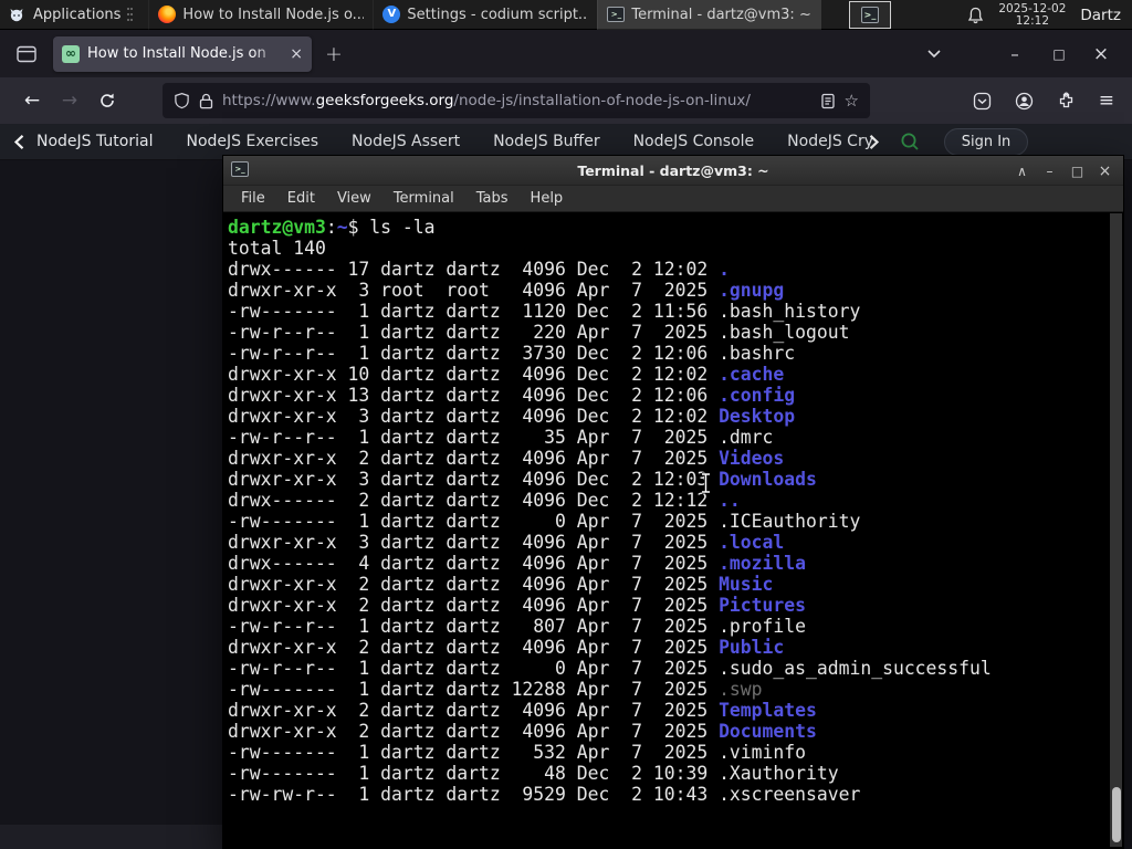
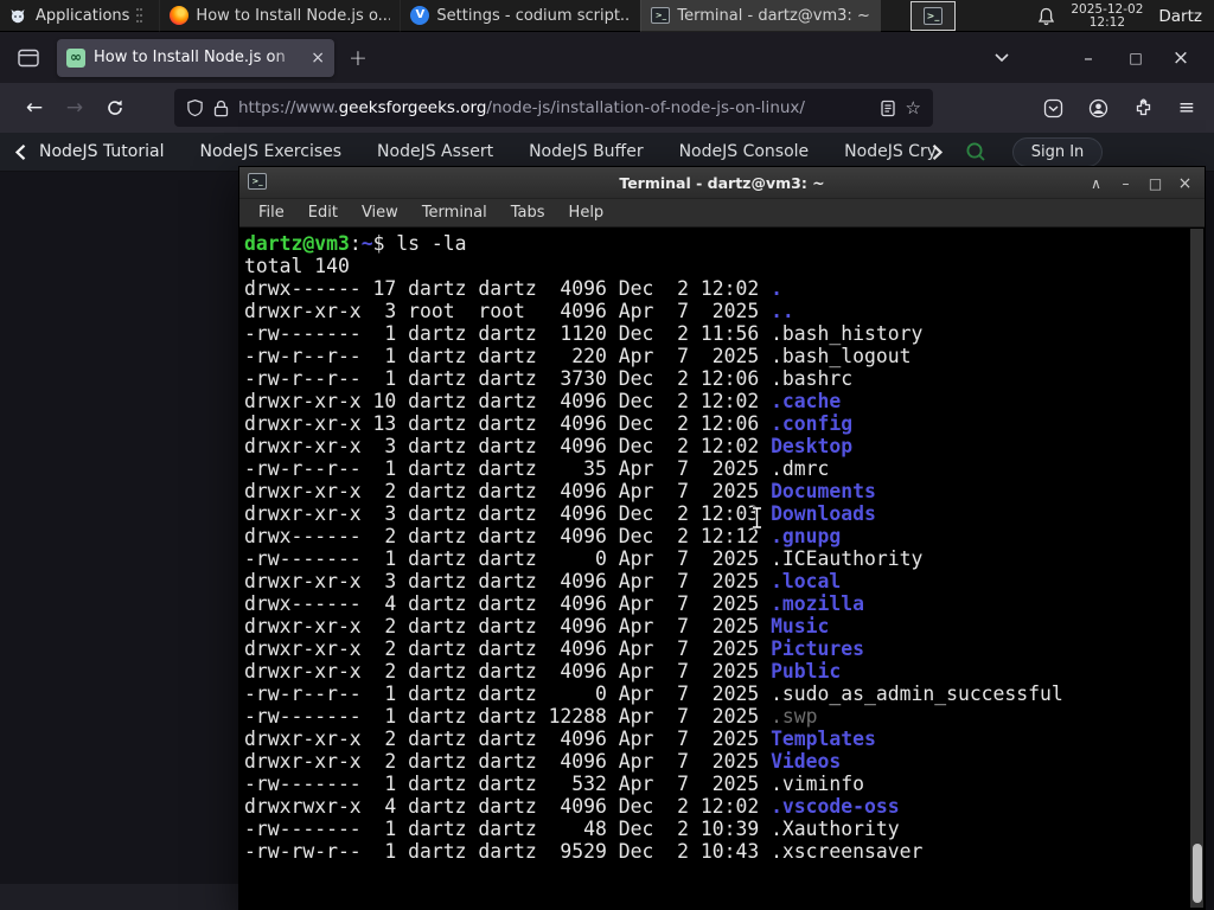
  Applications
  How to Install Node.js o...
  V
  Settings - codium script..
  >_
  Terminal - dartz@vm3: ~
  >_
  2025-12-02
  12:12
  Dartz
  ∞
  How to Install Node.js on
  ×
  +
  –
  □
  ×
  ←
  →
  https://www.geeksforgeeks.org/node-js/installation-of-node-js-on-linux/
  ☆
  ≡
  NodeJS Tutorial
  NodeJS Exercises
  NodeJS Assert
  NodeJS Buffer
  NodeJS Console
  NodeJS Cry
  Sign In
  >_
  Terminal - dartz@vm3: ~
  ∧
  –
  □
  ×
  File
  Edit
  View
  Terminal
  Tabs
  Help
  dartz@vm3:~$ ls -la
  total 140
  drwx------ 17 dartz dartz 4096 Dec 2 12:02 .
- drwxr-xr-x 3 root root 4096 Apr 7 2025 .gnupg
+ drwxr-xr-x 3 root root 4096 Apr 7 2025 ..
  -rw------- 1 dartz dartz 1120 Dec 2 11:56 .bash_history
  -rw-r--r-- 1 dartz dartz 220 Apr 7 2025 .bash_logout
  -rw-r--r-- 1 dartz dartz 3730 Dec 2 12:06 .bashrc
  drwxr-xr-x 10 dartz dartz 4096 Dec 2 12:02 .cache
  drwxr-xr-x 13 dartz dartz 4096 Dec 2 12:06 .config
  drwxr-xr-x 3 dartz dartz 4096 Dec 2 12:02 Desktop
  -rw-r--r-- 1 dartz dartz 35 Apr 7 2025 .dmrc
- drwxr-xr-x 2 dartz dartz 4096 Apr 7 2025 Videos
+ drwxr-xr-x 2 dartz dartz 4096 Apr 7 2025 Documents
  drwxr-xr-x 3 dartz dartz 4096 Dec 2 12:03 Downloads
- drwx------ 2 dartz dartz 4096 Dec 2 12:12 ..
+ drwx------ 2 dartz dartz 4096 Dec 2 12:12 .gnupg
  -rw------- 1 dartz dartz 0 Apr 7 2025 .ICEauthority
  drwxr-xr-x 3 dartz dartz 4096 Apr 7 2025 .local
  drwx------ 4 dartz dartz 4096 Apr 7 2025 .mozilla
  drwxr-xr-x 2 dartz dartz 4096 Apr 7 2025 Music
  drwxr-xr-x 2 dartz dartz 4096 Apr 7 2025 Pictures
- -rw-r--r-- 1 dartz dartz 807 Apr 7 2025 .profile
  drwxr-xr-x 2 dartz dartz 4096 Apr 7 2025 Public
  -rw-r--r-- 1 dartz dartz 0 Apr 7 2025 .sudo_as_admin_successful
  -rw------- 1 dartz dartz 12288 Apr 7 2025 .swp
  drwxr-xr-x 2 dartz dartz 4096 Apr 7 2025 Templates
- drwxr-xr-x 2 dartz dartz 4096 Apr 7 2025 Documents
+ drwxr-xr-x 2 dartz dartz 4096 Apr 7 2025 Videos
  -rw------- 1 dartz dartz 532 Apr 7 2025 .viminfo
+ drwxrwxr-x 4 dartz dartz 4096 Dec 2 12:02 .vscode-oss
  -rw------- 1 dartz dartz 48 Dec 2 10:39 .Xauthority
  -rw-rw-r-- 1 dartz dartz 9529 Dec 2 10:43 .xscreensaver
